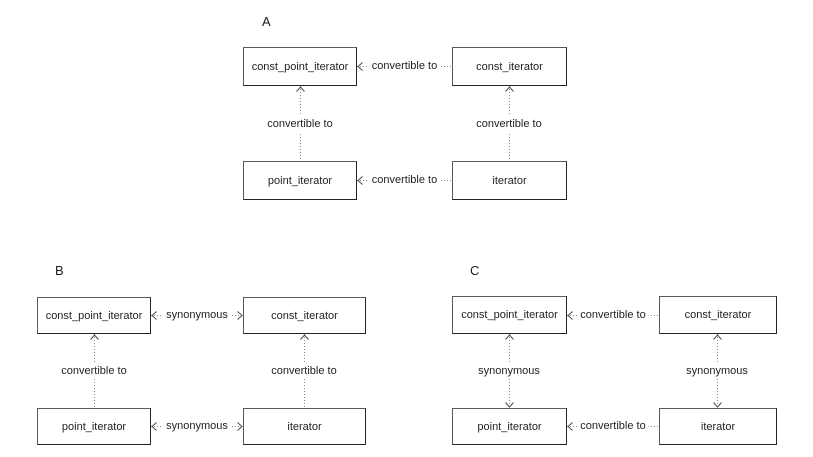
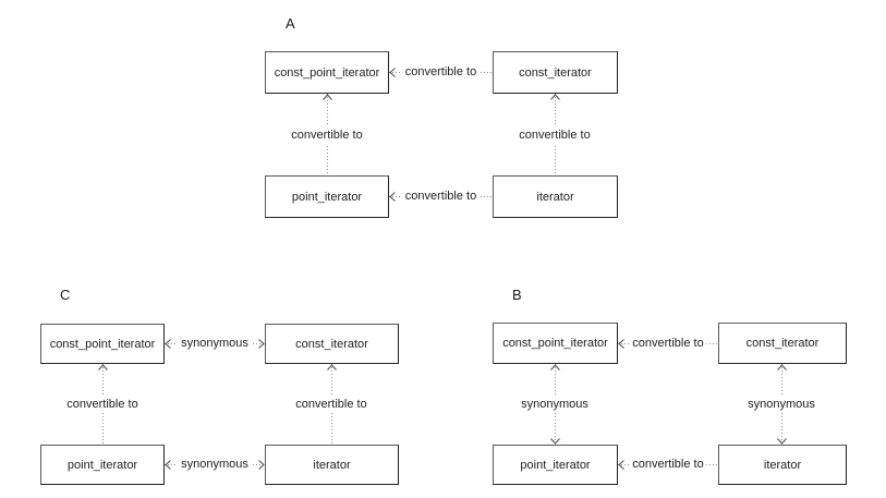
  A
  const_point_iterator
  const_iterator
  point_iterator
  iterator
  convertible to
  convertible to
  convertible to
  convertible to
- B
+ C
  const_point_iterator
  const_iterator
  point_iterator
  iterator
  synonymous
  synonymous
  convertible to
  convertible to
- C
+ B
  const_point_iterator
  const_iterator
  point_iterator
  iterator
  convertible to
  convertible to
  synonymous
  synonymous
